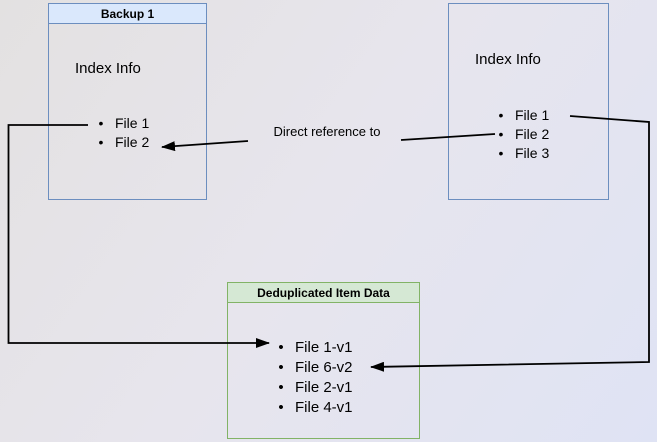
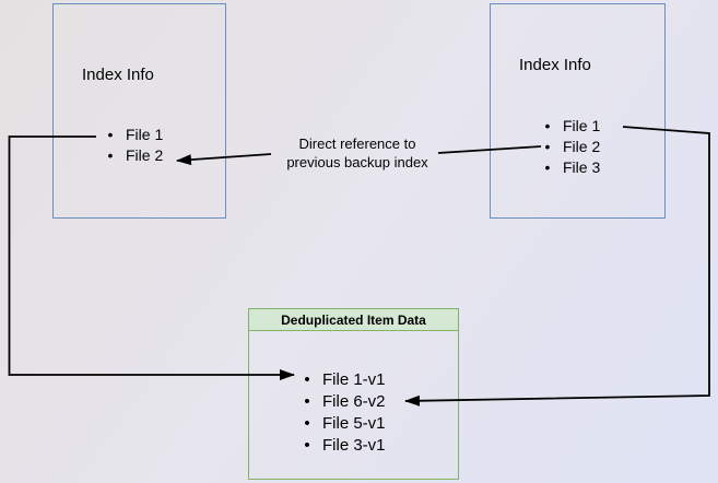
- Backup 1
  Index Info
  •
  File 1
  •
  File 2
  Index Info
  •
  File 1
  •
  File 2
  •
  File 3
  Deduplicated Item Data
  •
  File 1-v1
  •
  File 6-v2
  •
- File 2-v1
+ File 5-v1
  •
- File 4-v1
+ File 3-v1
  Direct reference to
+ previous backup index
